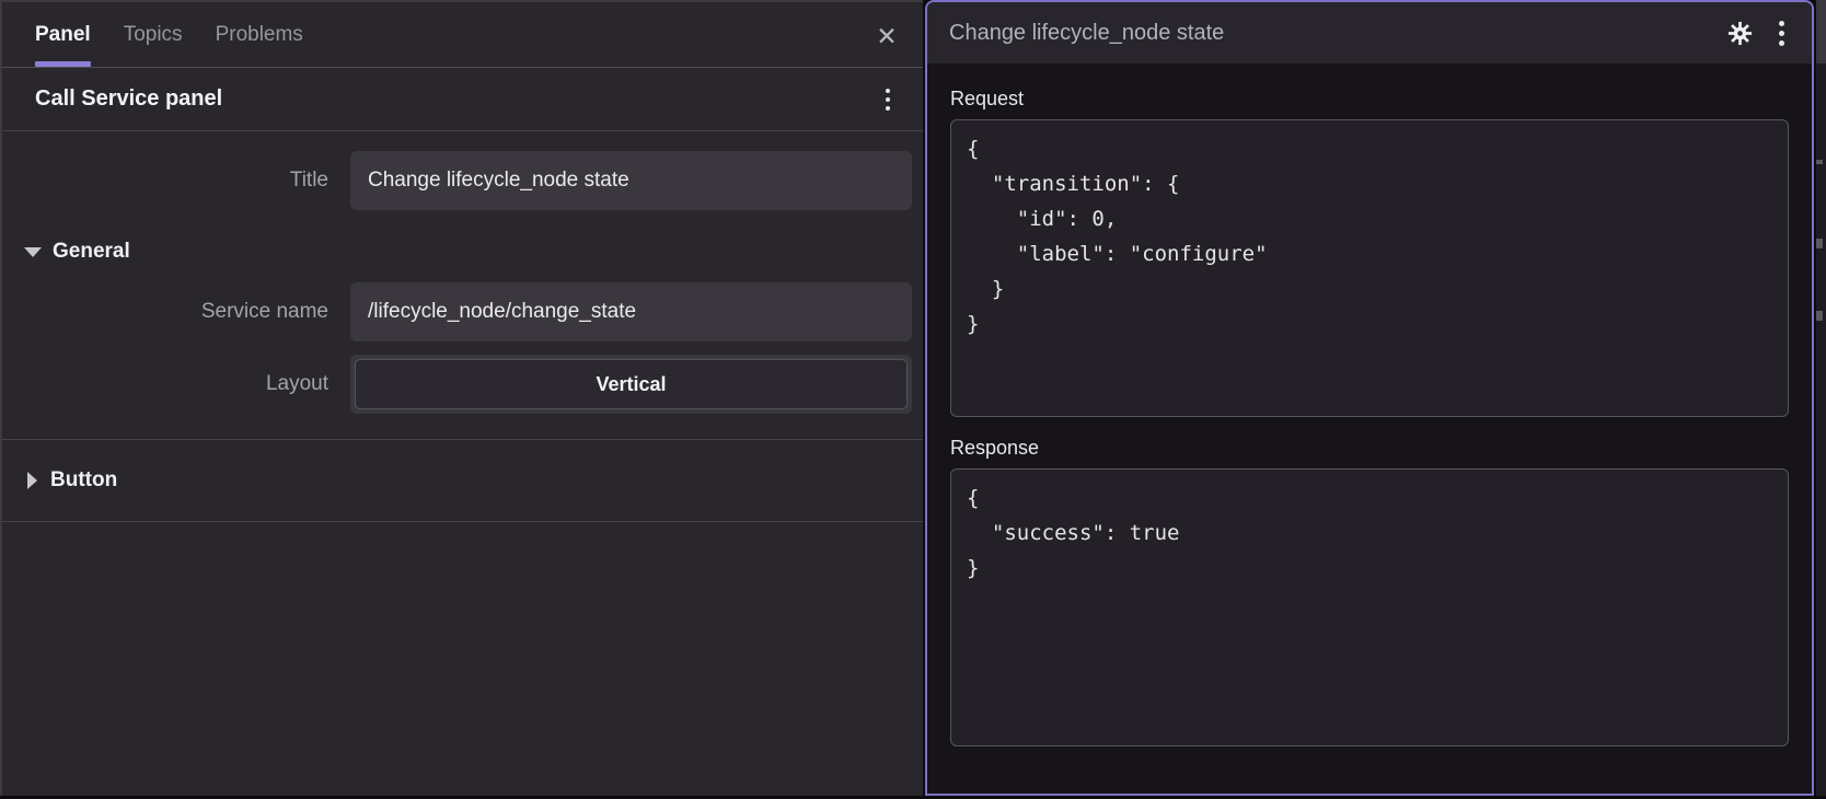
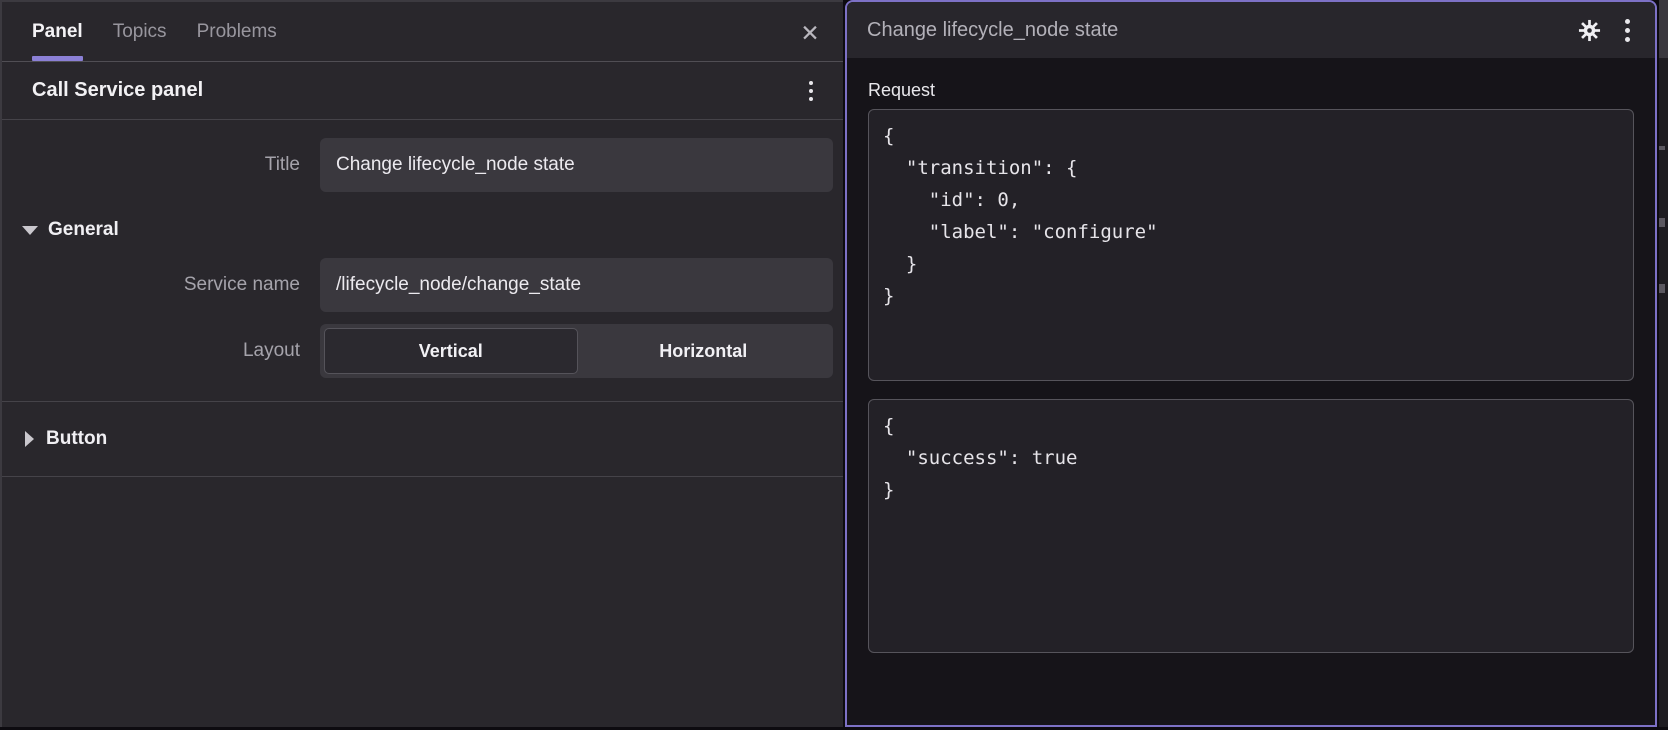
  Panel
  Topics
  Problems
  ✕
  Call Service panel
  Title
  Change lifecycle_node state
  General
  Service name
  /lifecycle_node/change_state
  Layout
  Vertical
+ Horizontal
  Button
  Change lifecycle_node state
  Request
  {
  "transition": {
  "id": 0,
  "label": "configure"
  }
  }
- Response
  {
  "success": true
  }
